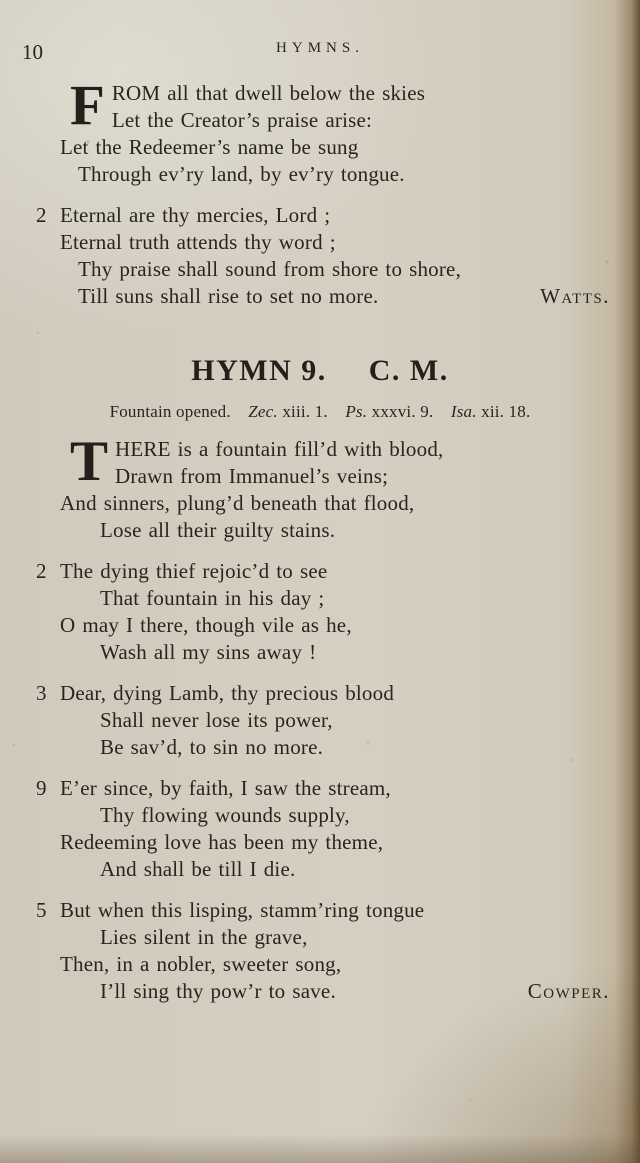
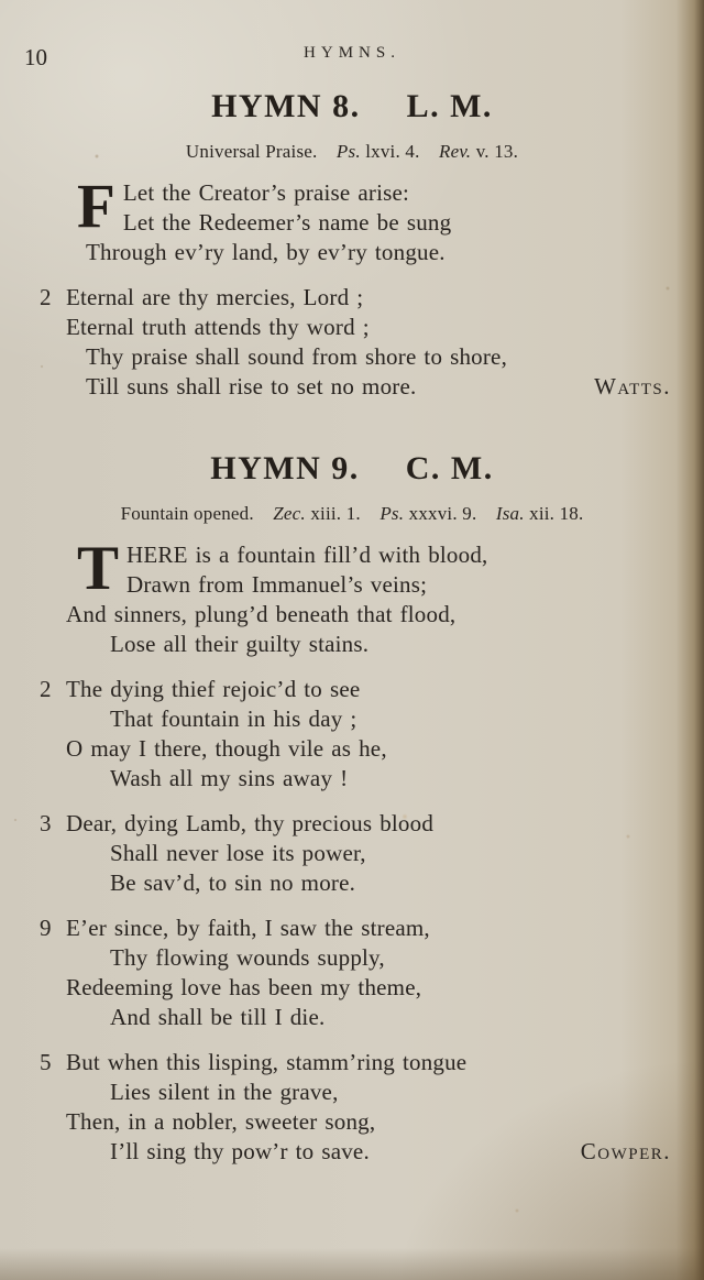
  10
  HYMNS.
+ HYMN 8. L. M.
+ Universal Praise. Ps. lxvi. 4. Rev. v. 13.
  F
- ROM all that dwell below the skies
  Let the Creator’s praise arise:
  Let the Redeemer’s name be sung
  Through ev’ry land, by ev’ry tongue.
  2
  Eternal are thy mercies, Lord ;
  Eternal truth attends thy word ;
  Thy praise shall sound from shore to shore,
  Till suns shall rise to set no more.
  Watts.
  HYMN 9. C. M.
  Fountain opened. Zec. xiii. 1. Ps. xxxvi. 9. Isa. xii. 18.
  T
  HERE is a fountain fill’d with blood,
  Drawn from Immanuel’s veins;
  And sinners, plung’d beneath that flood,
  Lose all their guilty stains.
  2
  The dying thief rejoic’d to see
  That fountain in his day ;
  O may I there, though vile as he,
  Wash all my sins away !
  3
  Dear, dying Lamb, thy precious blood
  Shall never lose its power,
  Be sav’d, to sin no more.
  9
  E’er since, by faith, I saw the stream,
  Thy flowing wounds supply,
  Redeeming love has been my theme,
  And shall be till I die.
  5
  But when this lisping, stamm’ring tongue
  Lies silent in the grave,
  Then, in a nobler, sweeter song,
  I’ll sing thy pow’r to save.
  Cowper.
